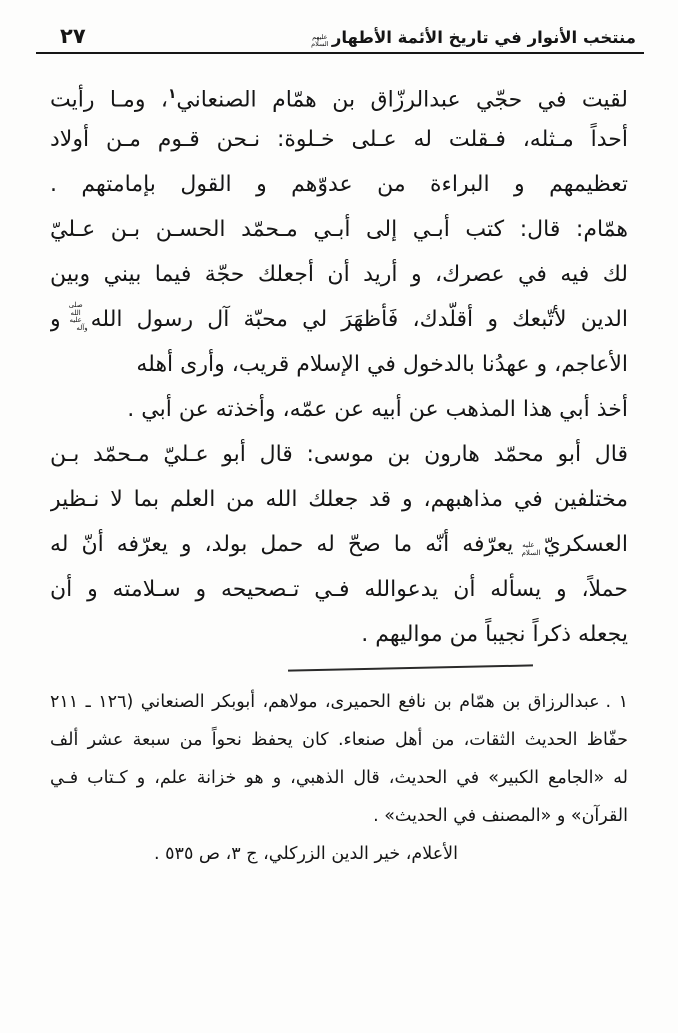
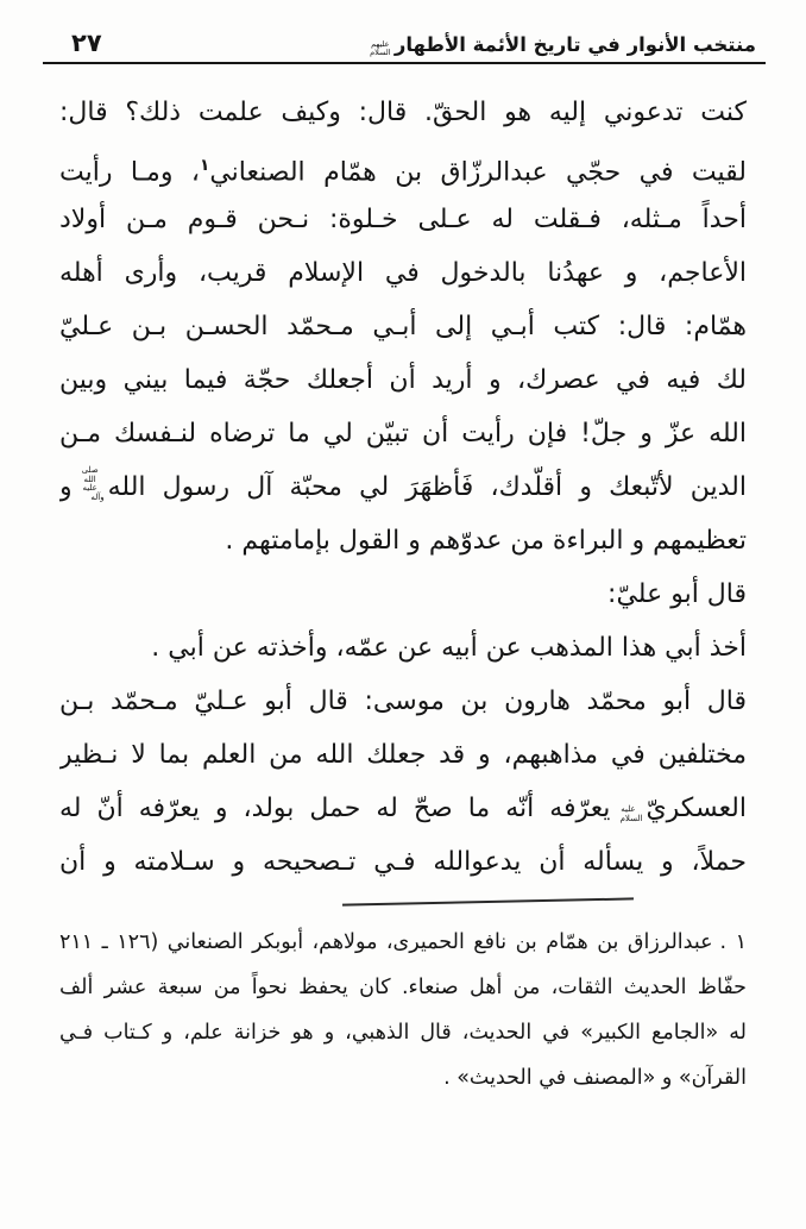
  منتخب الأنوار في تاريخ الأئمة الأطهارعليهم السلام
  ٢٧
+ كنت تدعوني إليه هو الحقّ. قال: وكيف علمت ذلك؟ قال:
  لقيت في حجّي عبدالرزّاق بن همّام الصنعاني١، ومـا رأيت
  أحداً مـثله، فـقلت له عـلى خـلوة: نـحن قـوم مـن أولاد
- تعظيمهم و البراءة من عدوّهم و القول بإمامتهم .
+ الأعاجم، و عهدُنا بالدخول في الإسلام قريب، وأرى أهله
  همّام: قال: كتب أبـي إلى أبـي مـحمّد الحسـن بـن عـليّ
  لك فيه في عصرك، و أريد أن أجعلك حجّة فيما بيني وبين
+ الله عزّ و جلّ! فإن رأيت أن تبيّن لي ما ترضاه لنـفسك مـن
  الدين لأتّبعك و أقلّدك، فَأظهَرَ لي محبّة آل رسول اللهصلى الله عليه وآلهو
- الأعاجم، و عهدُنا بالدخول في الإسلام قريب، وأرى أهله
+ تعظيمهم و البراءة من عدوّهم و القول بإمامتهم .
+ قال أبو عليّ:
  أخذ أبي هذا المذهب عن أبيه عن عمّه، وأخذته عن أبي .
  قال أبو محمّد هارون بن موسى: قال أبو عـليّ مـحمّد بـن
  مختلفين في مذاهبهم، و قد جعلك الله من العلم بما لا نـظير
  العسكريّعليه السلاميعرّفه أنّه ما صحّ له حمل بولد، و يعرّفه أنّ له
  حملاً، و يسأله أن يدعوالله فـي تـصحيحه و سـلامته و أن
- يجعله ذكراً نجيباً من مواليهم .
  ١ .عبدالرزاق بن همّام بن نافع الحميرى، مولاهم، أبوبكر الصنعاني (١٢٦ ـ ٢١١
  حفّاظ الحديث الثقات، من أهل صنعاء. كان يحفظ نحواً من سبعة عشر ألف
  له «الجامع الكبير» في الحديث، قال الذهبي، و هو خزانة علم، و كـتاب فـي
  القرآن» و «المصنف في الحديث» .
- الأعلام، خير الدين الزركلي، ج ٣، ص ٥٣٥ .
